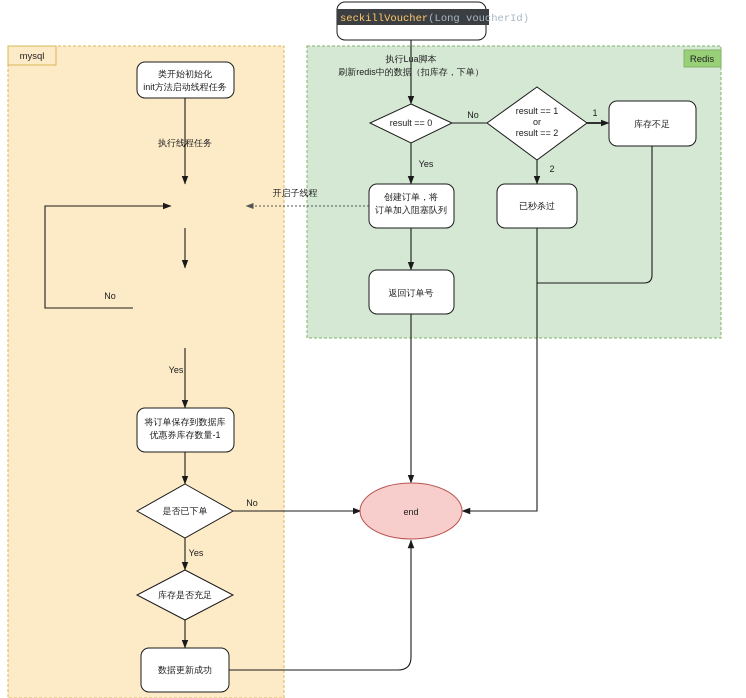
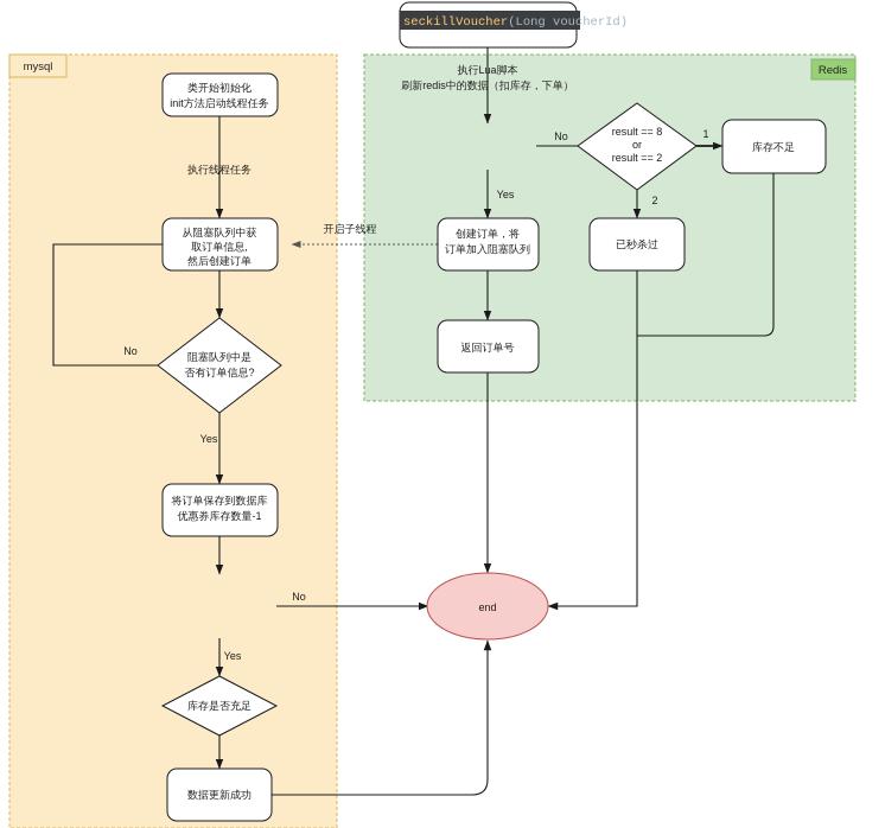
  mysql
  Redis
  seckillVoucher(Long voucherId)
  类开始初始化
  init方法启动线程任务
+ 从阻塞队列中获
+ 取订单信息,
+ 然后创建订单
+ 阻塞队列中是
+ 否有订单信息?
  将订单保存到数据库
  优惠券库存数量-1
- 是否已下单
  库存是否充足
  数据更新成功
- result == 0
- result == 1
+ result == 8
  or
  result == 2
  库存不足
  已秒杀过
  创建订单，将
  订单加入阻塞队列
  返回订单号
  end
  执行Lua脚本
  刷新redis中的数据（扣库存，下单）
  执行线程任务
  开启子线程
  No
  Yes
  No
  Yes
  No
  Yes
  1
  2
